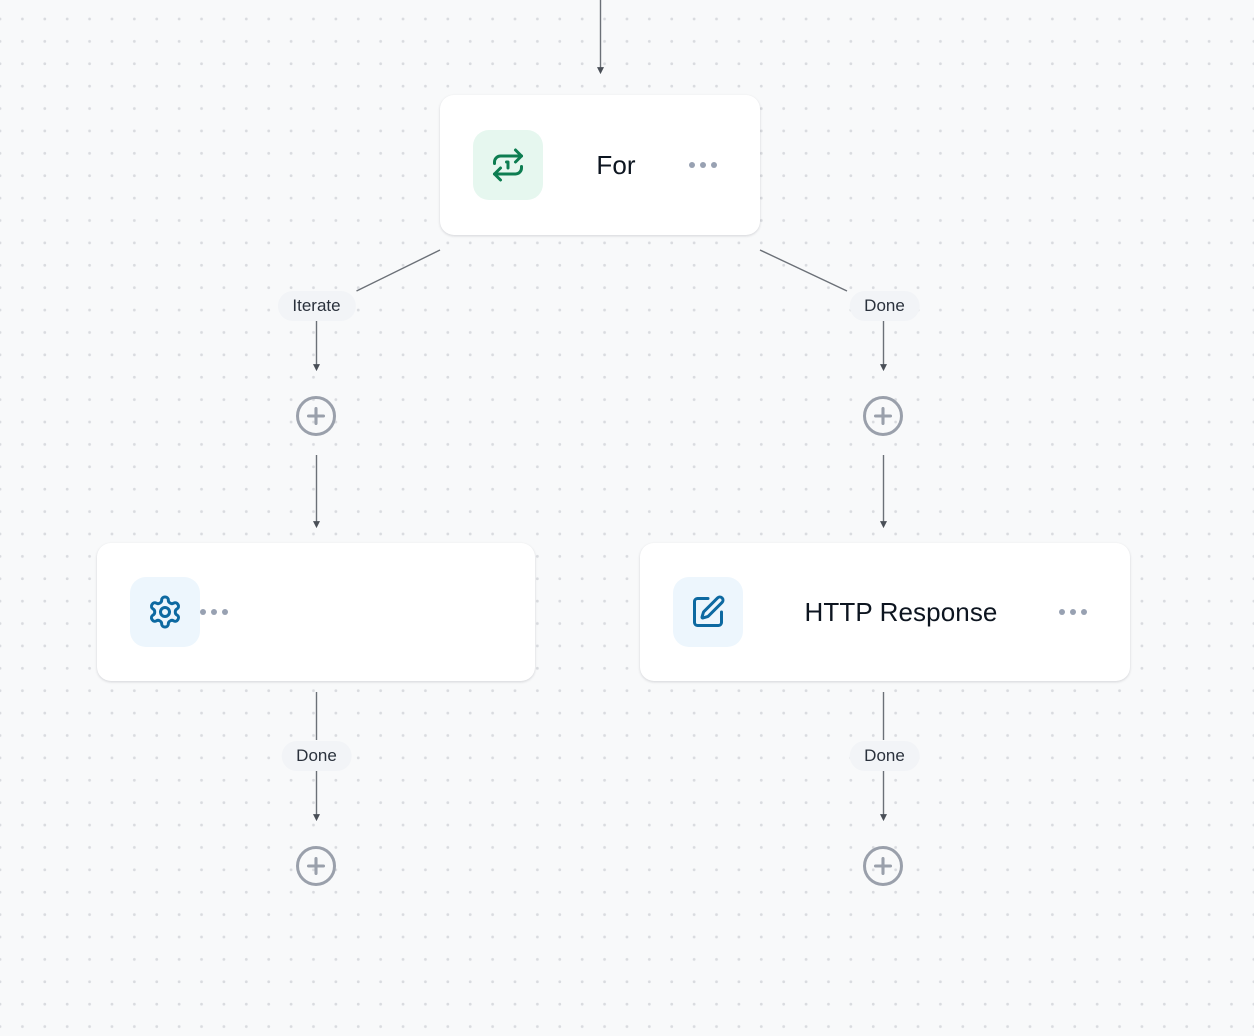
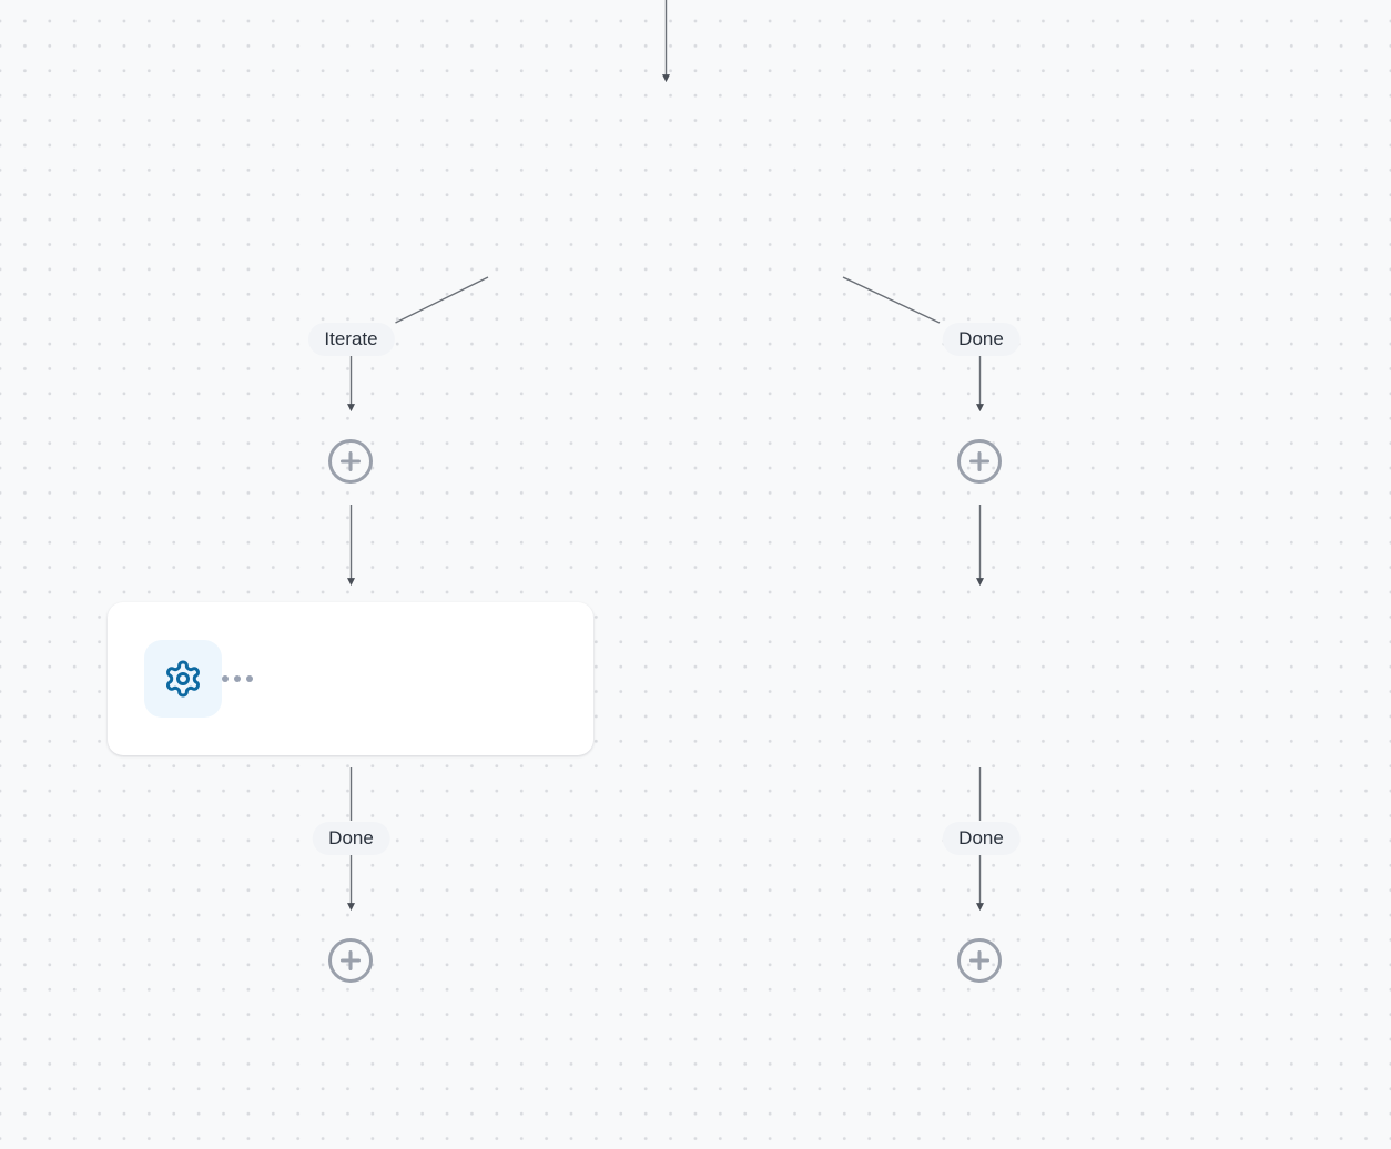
- For
- HTTP Response
  Iterate
  Done
  Done
  Done
